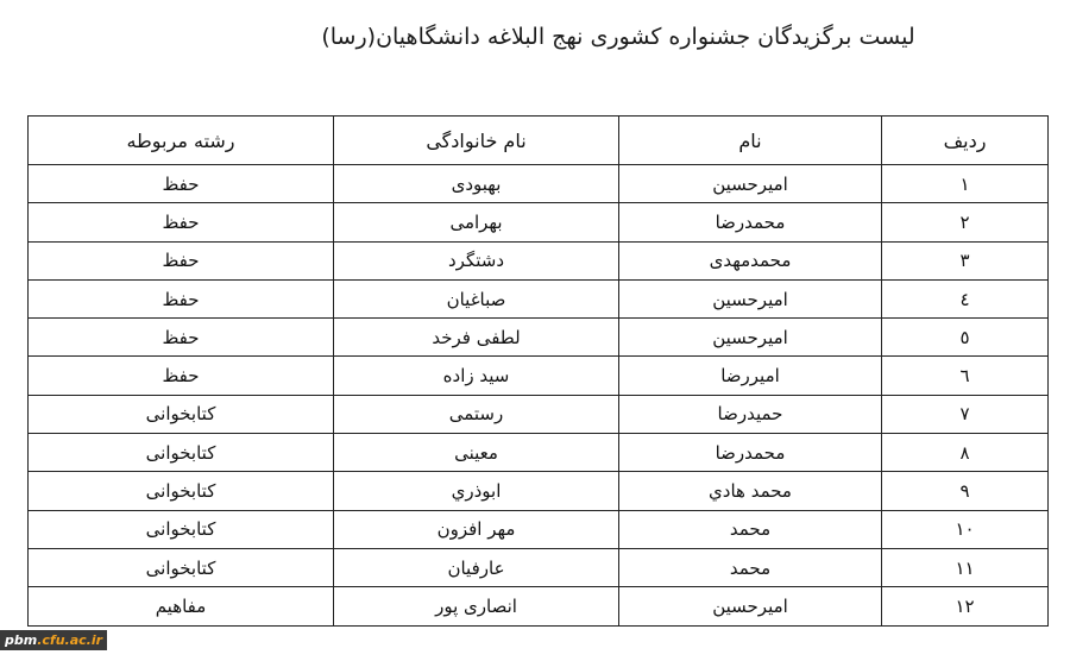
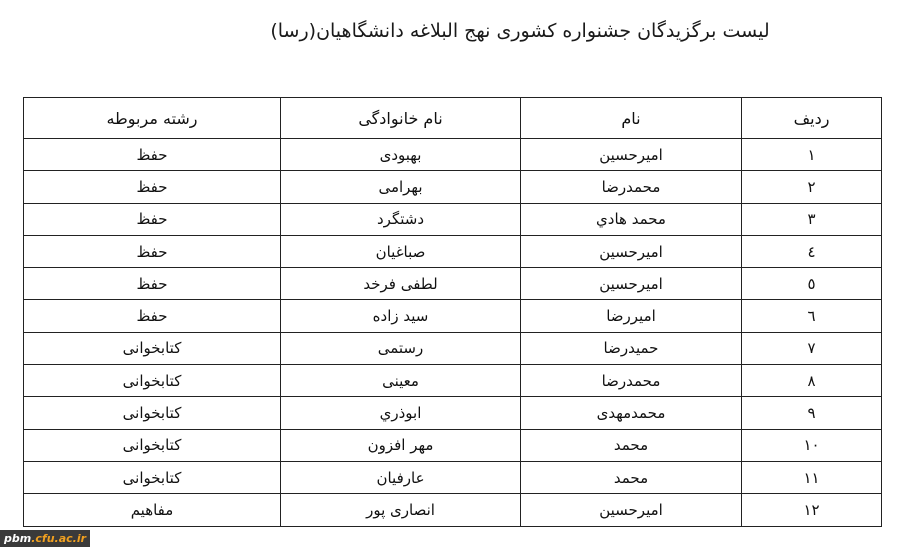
  لیست برگزیدگان جشنواره کشوری نهج البلاغه دانشگاهیان(رسا)
  ردیف	نام	نام خانوادگی	رشته مربوطه
  ۱	امیرحسین	بهبودی	حفظ
  ۲	محمدرضا	بهرامی	حفظ
- ۳	محمدمهدی	دشتگرد	حفظ
+ ۳	محمد هادي	دشتگرد	حفظ
  ٤	امیرحسین	صباغیان	حفظ
  ٥	امیرحسین	لطفی فرخد	حفظ
  ٦	امیررضا	سید زاده	حفظ
  ۷	حمیدرضا	رستمی	کتابخوانی
  ۸	محمدرضا	معینی	کتابخوانی
- ۹	محمد هادي	ابوذري	کتابخوانی
+ ۹	محمدمهدی	ابوذري	کتابخوانی
  ۱۰	محمد	مهر افزون	کتابخوانی
  ۱۱	محمد	عارفیان	کتابخوانی
  ۱۲	امیرحسین	انصاری پور	مفاهیم
  pbm
  .cfu.ac.ir
